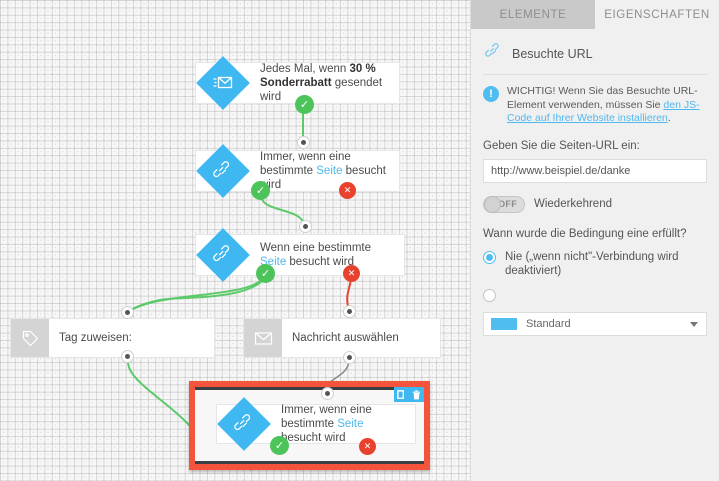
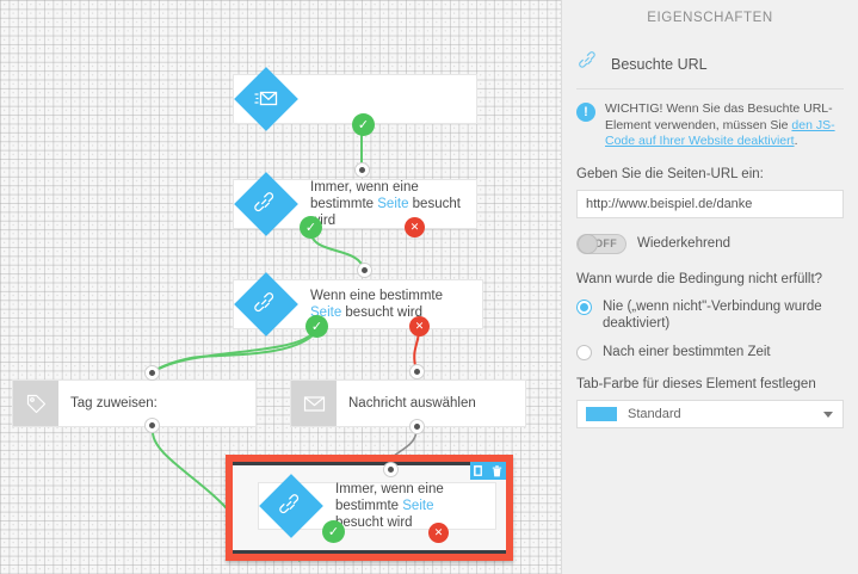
- Jedes Mal, wenn 30 % Sonderrabatt gesendet wird
  ✓
  Immer, wenn eine bestimmte Seite besucht ird
  ✓
  ✕
  Wenn eine bestimmte Seite besucht wird
  ✓
  ✕
  Tag zuweisen:
  Nachricht auswählen
  Immer, wenn eine bestimmte Seite esucht wird
  ✓
  ✕
- ELEMENTE
  EIGENSCHAFTEN
  Besuchte URL
  !
- WICHTIG! Wenn Sie das Besuchte URL-Element verwenden, müssen Sie den JS-Code auf Ihrer Website installieren.
+ WICHTIG! Wenn Sie das Besuchte URL-Element verwenden, müssen Sie den JS-Code auf Ihrer Website deaktiviert.
  Geben Sie die Seiten-URL ein:
  http://www.beispiel.de/danke
  OFF
  Wiederkehrend
- Wann wurde die Bedingung eine erfüllt?
+ Wann wurde die Bedingung nicht erfüllt?
- Nie („wenn nicht"-Verbindung wird deaktiviert)
+ Nie („wenn nicht"-Verbindung wurde deaktiviert)
+ Nach einer bestimmten Zeit
+ Tab-Farbe für dieses Element festlegen
  Standard
